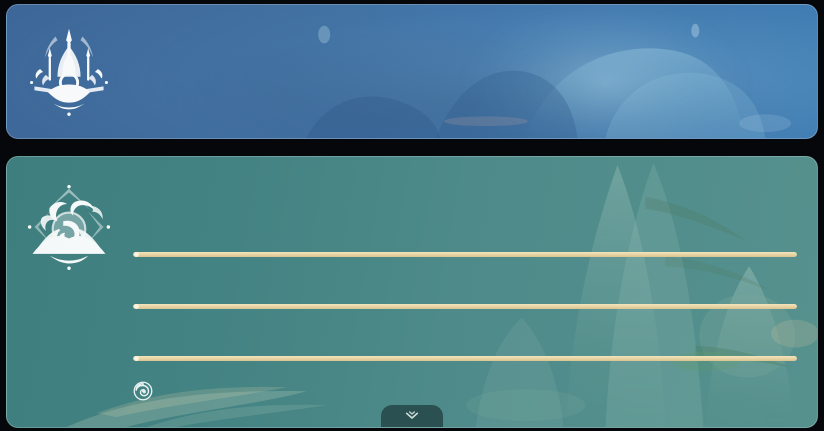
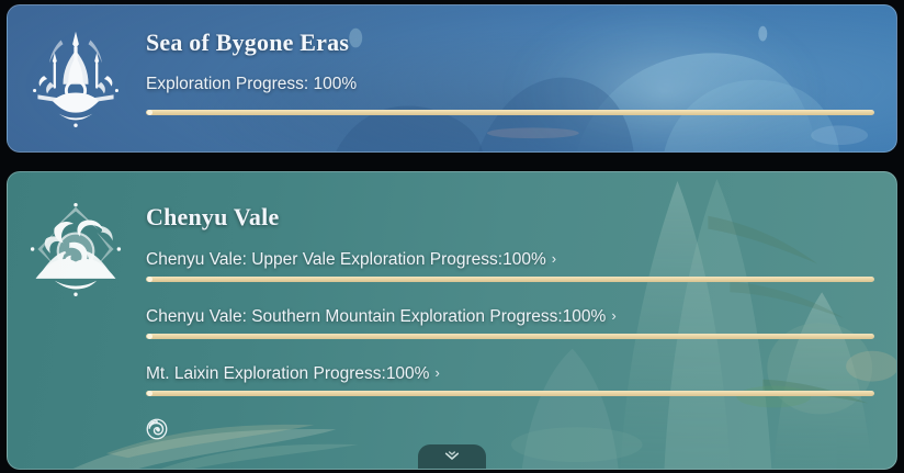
+ Sea of Bygone Eras
+ Exploration Progress: 100%
+ Chenyu Vale
+ Chenyu Vale: Upper Vale Exploration Progress:100% ›
+ Chenyu Vale: Southern Mountain Exploration Progress:100% ›
+ Mt. Laixin Exploration Progress:100% ›
